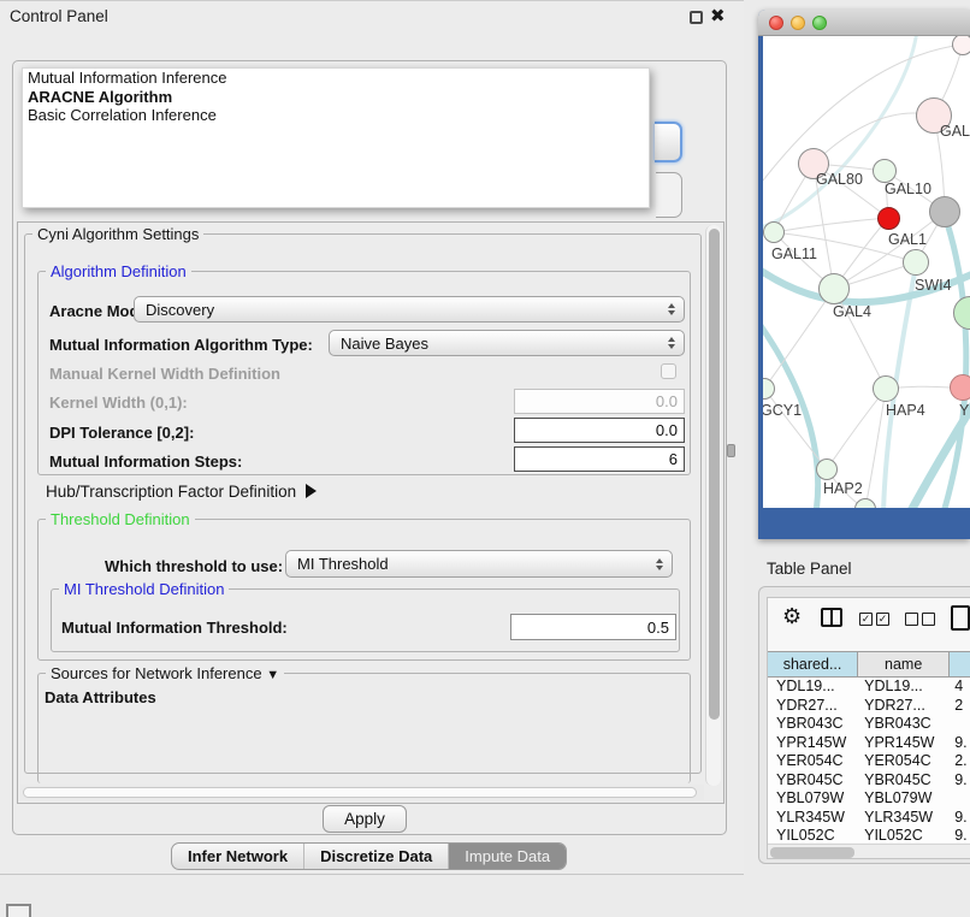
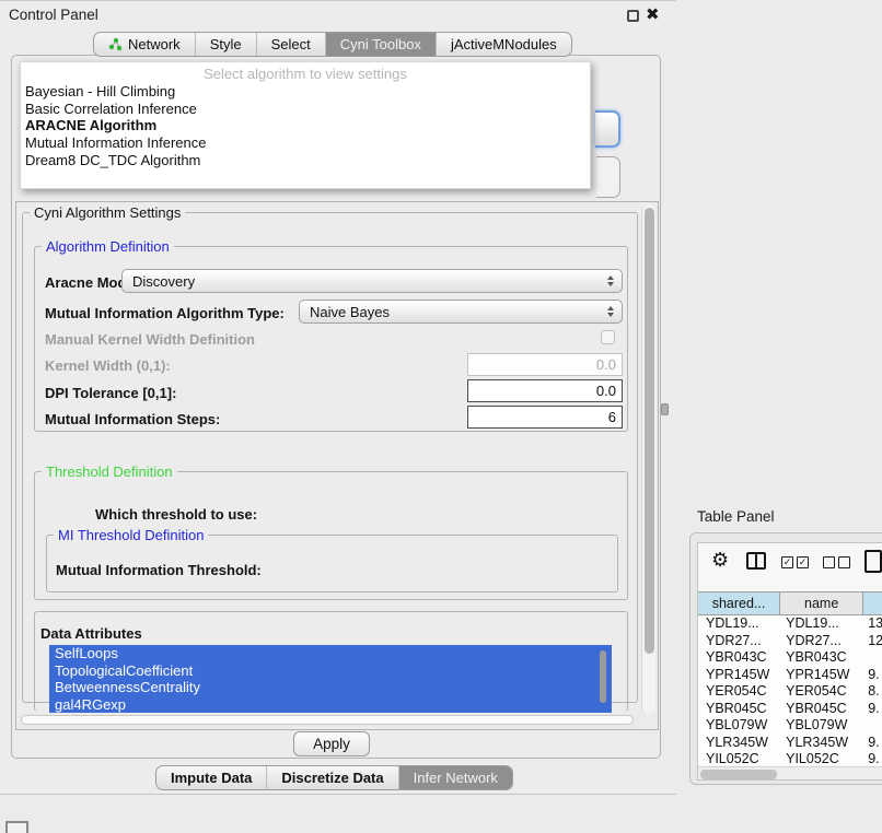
  Control Panel
  ✖
+ Network
+ Style
+ Select
+ Cyni Toolbox
+ jActiveMNodules
+ Select algorithm to view settings
+ Bayesian - Hill Climbing
- Mutual Information Inference
+ Basic Correlation Inference
  ARACNE Algorithm
- Basic Correlation Inference
+ Mutual Information Inference
+ Dream8 DC_TDC Algorithm
  Cyni Algorithm Settings
  Algorithm Definition
  Aracne Mo
  Discovery
  Mutual Information Algorithm Type:
  Naive Bayes
  Manual Kernel Width Definition
  Kernel Width (0,1):
  0.0
- DPI Tolerance [0,2]:
+ DPI Tolerance [0,1]:
  0.0
  Mutual Information Steps:
  6
- Hub/Transcription Factor Definition
  Threshold Definition
  Which threshold to use:
- MI Threshold
  MI Threshold Definition
  Mutual Information Threshold:
- 0.5
- Sources for Network Inference ▼
  Data Attributes
+ SelfLoops
+ TopologicalCoefficient
+ BetweennessCentrality
+ gal4RGexp
  Apply
- Infer Network
+ Impute Data
  Discretize Data
- Impute Data
+ Infer Network
- GAL
- GAL80
- GAL10
- GAL11
- GAL1
- SWI4
- GAL4
- GCY1
- HAP4
- Y
- HAP2
  Table Panel
  ⚙
  ✓
  ✓
  shared...
  name
  YDL19...
  YDL19...
- 4
+ 13
  YDR27...
  YDR27...
- 2
+ 12
  YBR043C
  YBR043C
  YPR145W
  YPR145W
  9.
  YER054C
  YER054C
- 2.
+ 8.
  YBR045C
  YBR045C
  9.
  YBL079W
  YBL079W
  YLR345W
  YLR345W
  9.
  YIL052C
  YIL052C
  9.
